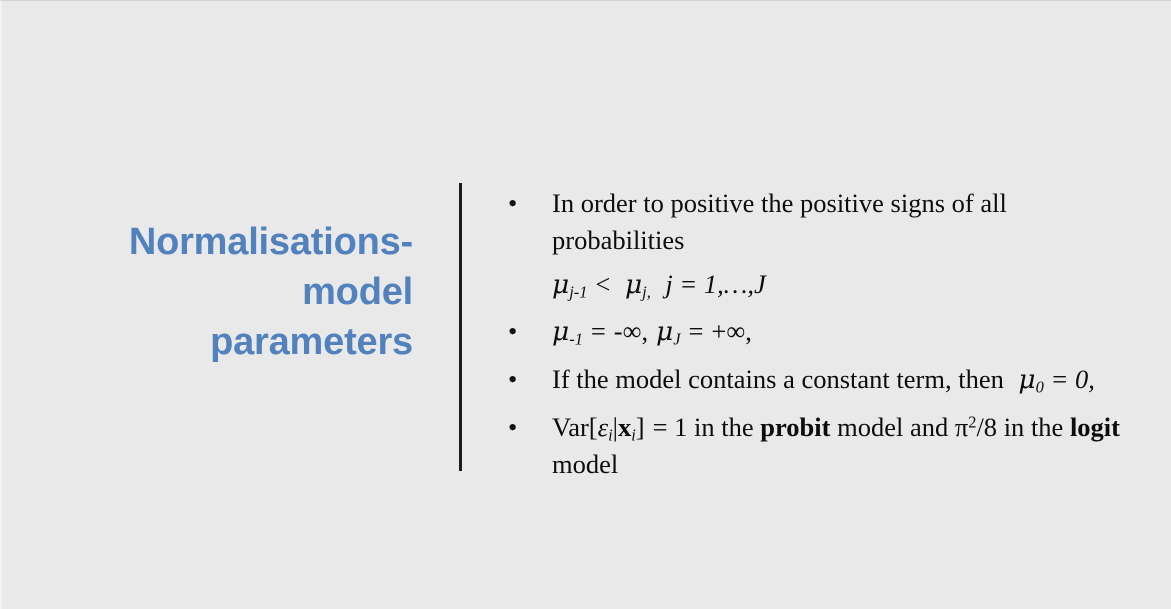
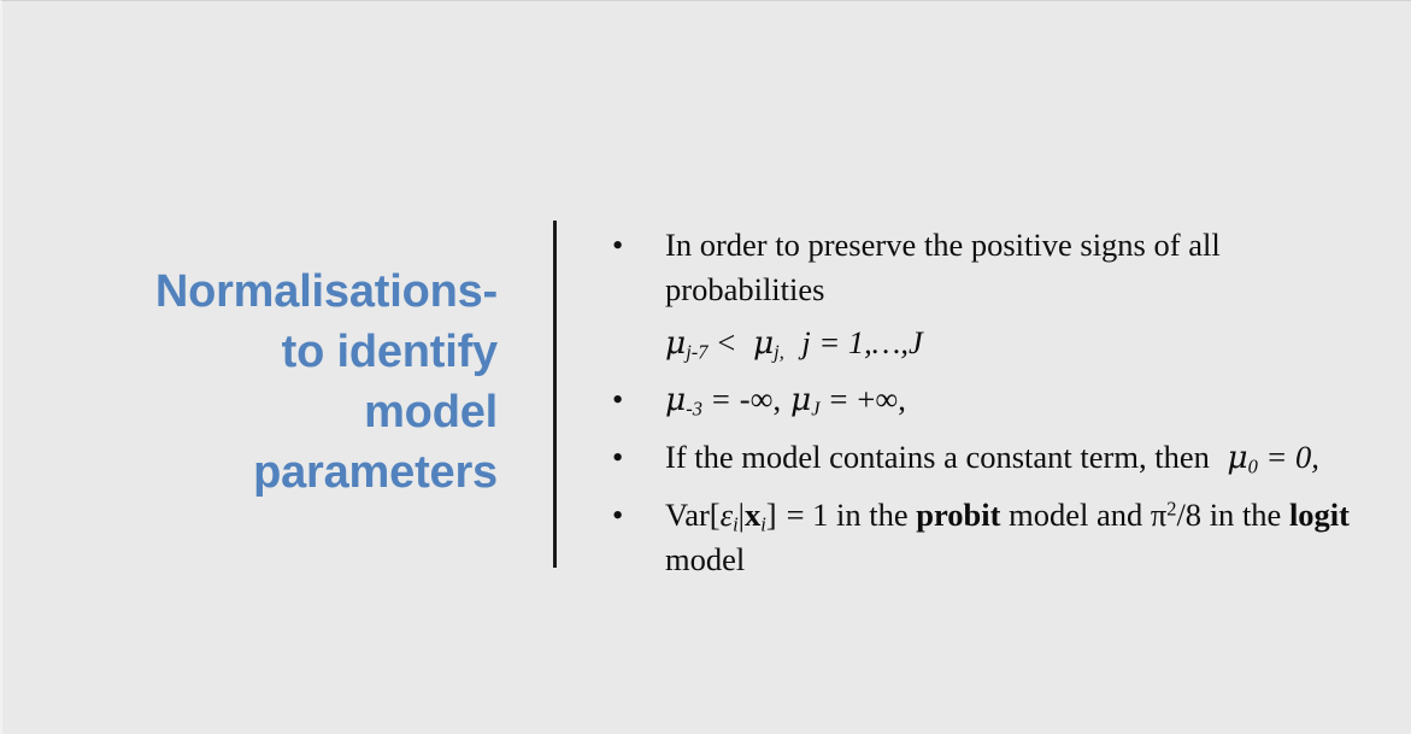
  Normalisations-
+ to identify
  model
  parameters
  •
- In order to positive the positive signs of all probabilities
+ In order to preserve the positive signs of all probabilities
- μj-1 < μj, j = 1,…,J
+ μj-7 < μj, j = 1,…,J
  •
- μ-1 = -∞, μJ = +∞,
+ μ-3 = -∞, μJ = +∞,
  •
  If the model contains a constant term, then μ0 = 0,
  •
  Var[εi|xi] = 1 in the probit model and π2/8 in the logit model
